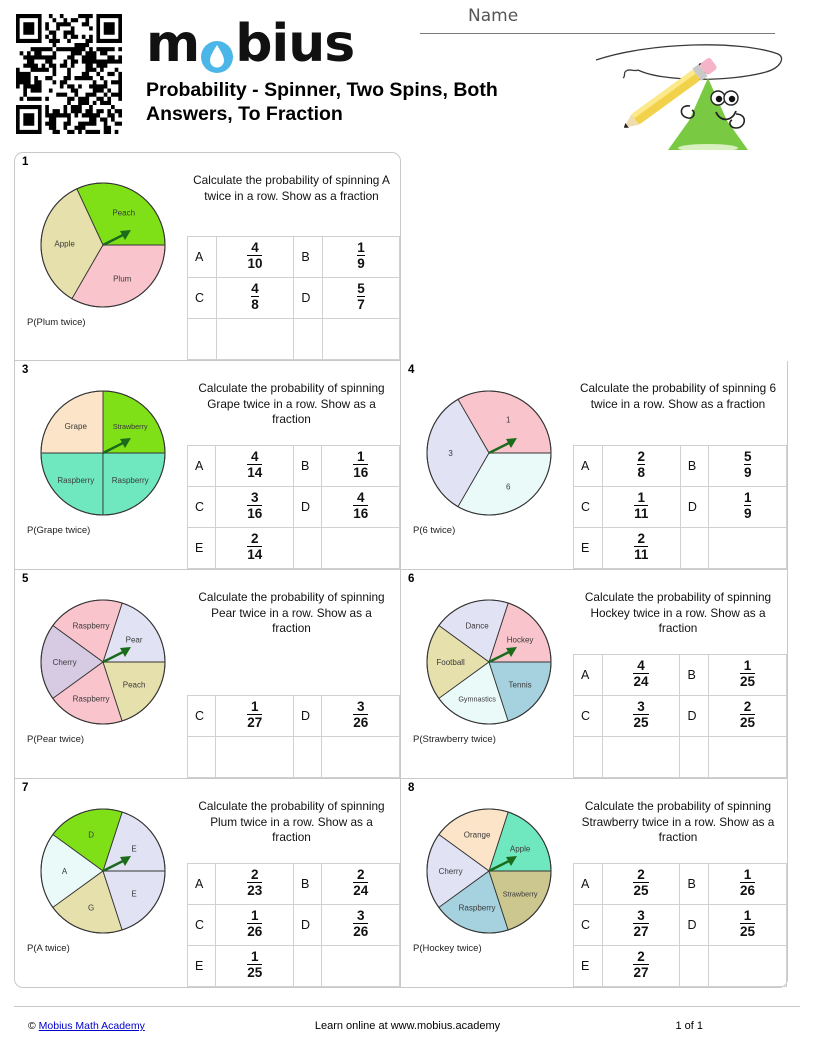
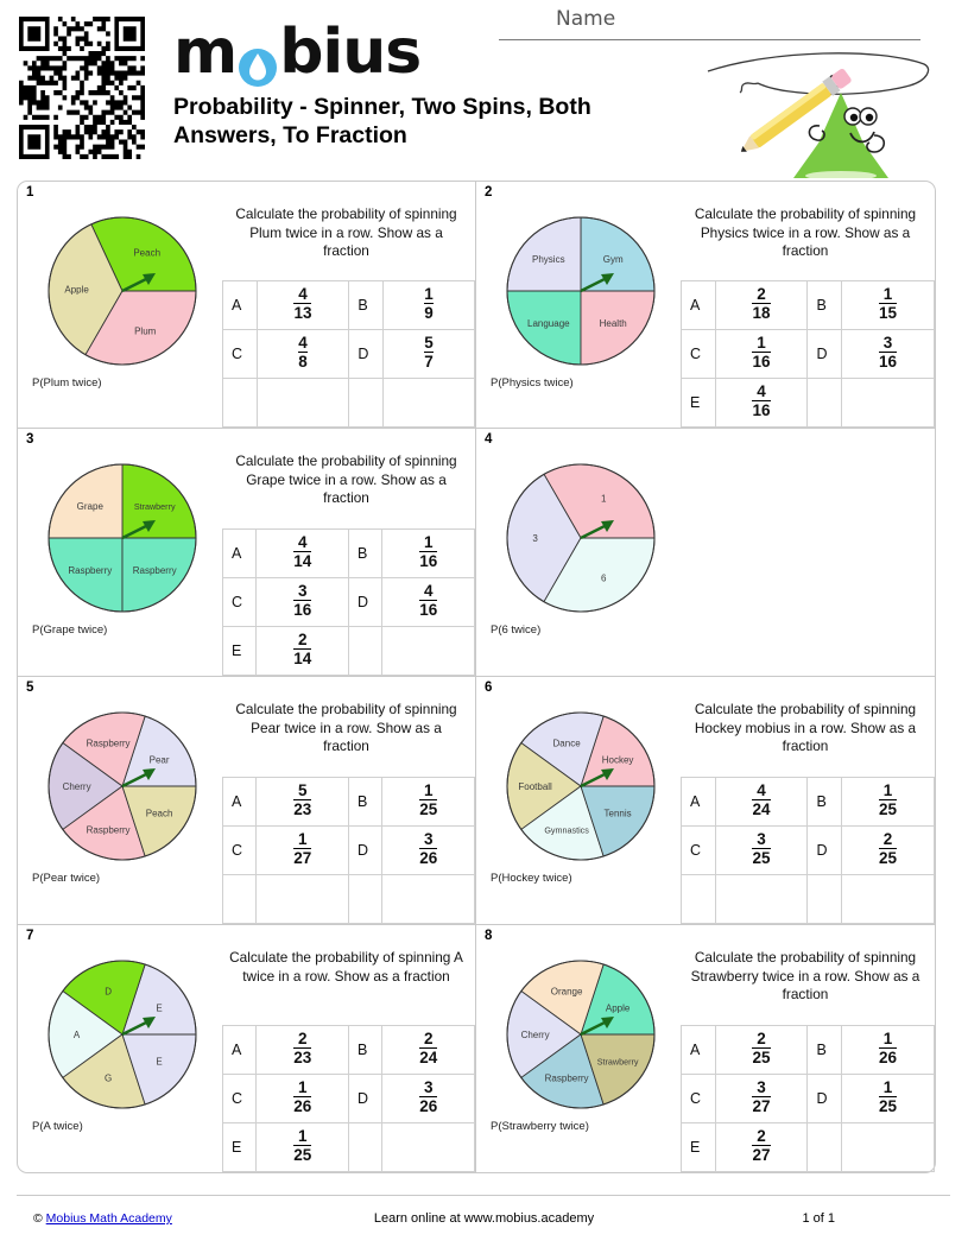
  m
  bius
  Probability - Spinner, Two Spins, Both Answers, To Fraction
  Name
  1
  Peach
  Apple
  Plum
  P(Plum twice)
- Calculate the probability of spinning A twice in a row. Show as a fraction
+ Calculate the probability of spinning Plum twice in a row. Show as a fraction
- A	410	B	19
+ A	413	B	19
  C	48	D	57
+ 2
+ Gym
+ Physics
+ Language
+ Health
+ P(Physics twice)
+ Calculate the probability of spinning Physics twice in a row. Show as a fraction
+ A	218	B	115
+ C	116	D	316
+ E	416
  3
  Strawberry
  Grape
  Raspberry
  Raspberry
  P(Grape twice)
  Calculate the probability of spinning Grape twice in a row. Show as a fraction
  A	414	B	116
  C	316	D	416
  E	214
  4
  1
  3
  6
  P(6 twice)
- Calculate the probability of spinning 6 twice in a row. Show as a fraction
- A	28	B	59
- C	111	D	19
- E	211
  5
  Pear
  Raspberry
  Cherry
  Raspberry
  Peach
  P(Pear twice)
  Calculate the probability of spinning Pear twice in a row. Show as a fraction
+ A	523	B	125
  C	127	D	326
  6
  Hockey
  Dance
  Football
  Gymnastics
  Tennis
- P(Strawberry twice)
+ P(Hockey twice)
- Calculate the probability of spinning Hockey twice in a row. Show as a fraction
+ Calculate the probability of spinning Hockey mobius in a row. Show as a fraction
  A	424	B	125
  C	325	D	225
  7
  E
  D
  A
  G
  E
  P(A twice)
- Calculate the probability of spinning Plum twice in a row. Show as a fraction
+ Calculate the probability of spinning A twice in a row. Show as a fraction
  A	223	B	224
  C	126	D	326
  E	125
  8
  Apple
  Orange
  Cherry
  Raspberry
  Strawberry
- P(Hockey twice)
+ P(Strawberry twice)
  Calculate the probability of spinning Strawberry twice in a row. Show as a fraction
  A	225	B	126
  C	327	D	125
  E	227
  © Mobius Math Academy
  Learn online at www.mobius.academy
  1 of 1
